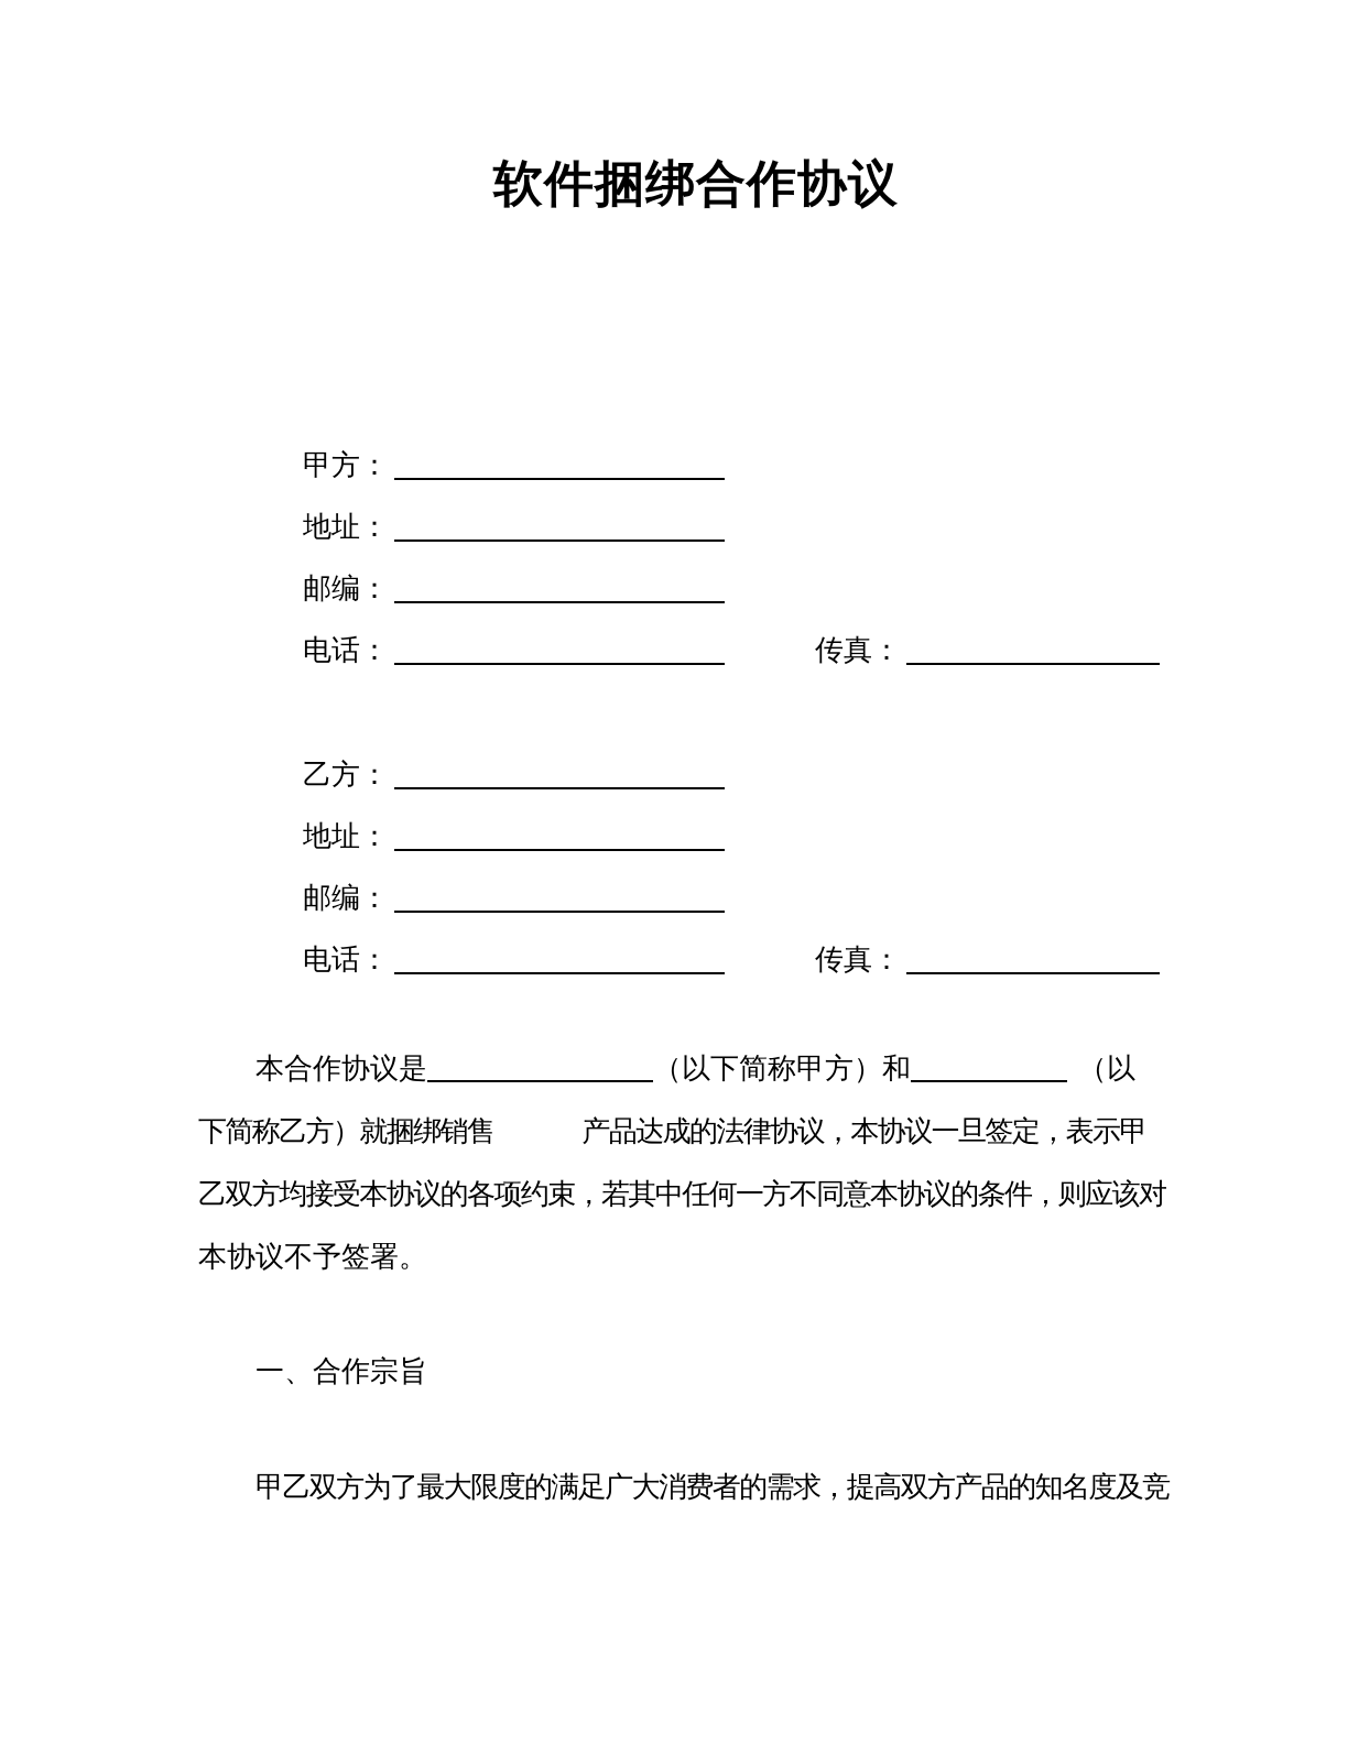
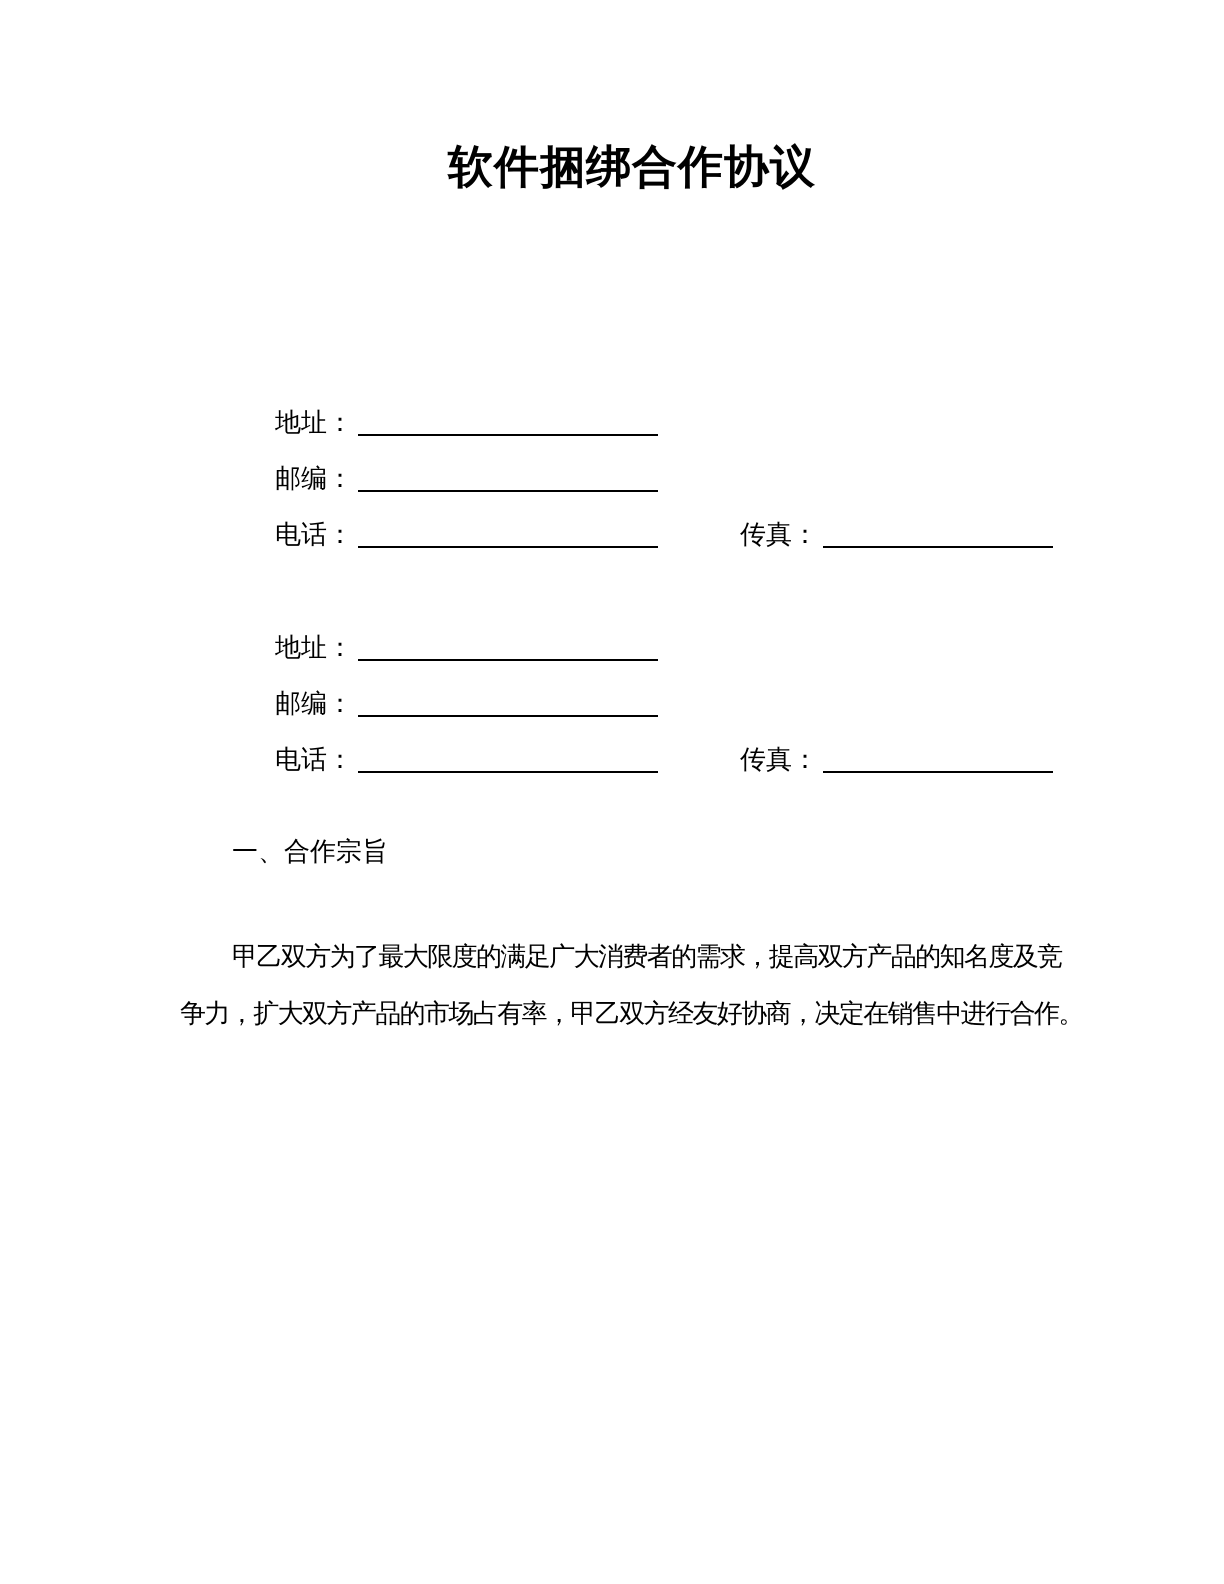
  软件捆绑合作协议
- 甲方：
  地址：
  邮编：
  电话： 传真：
- 乙方：
  地址：
  邮编：
  电话： 传真：
- 本合作协议是 （以下简称甲方）和 （以
- 下简称乙方）就捆绑销售 产品达成的法律协议，本协议一旦签定，表示甲
- 乙双方均接受本协议的各项约束，若其中任何一方不同意本协议的条件，则应该对
- 本协议不予签署。
  一、合作宗旨
  甲乙双方为了最大限度的满足广大消费者的需求，提高双方产品的知名度及竞
+ 争力，扩大双方产品的市场占有率，甲乙双方经友好协商，决定在销售中进行合作。
